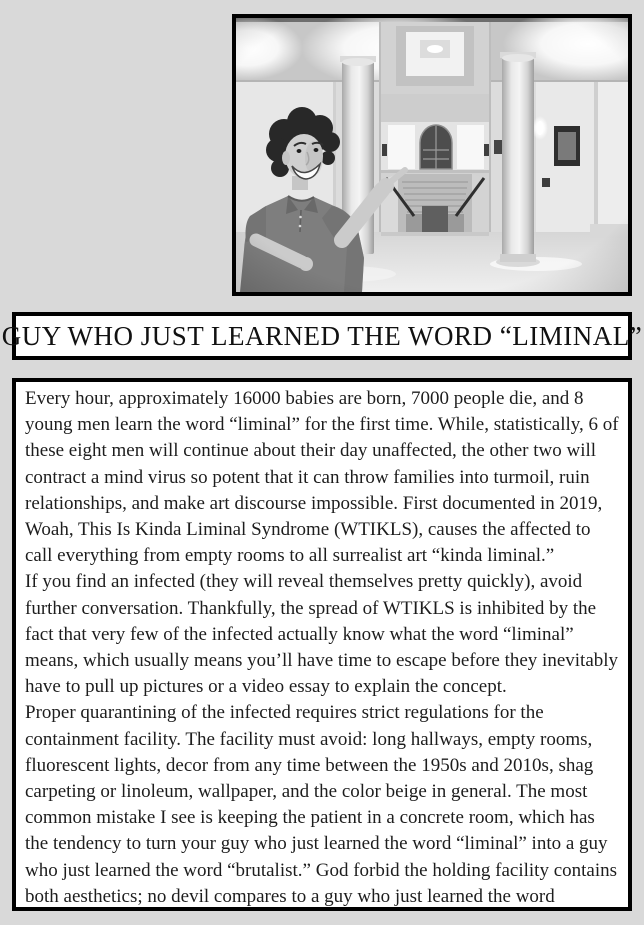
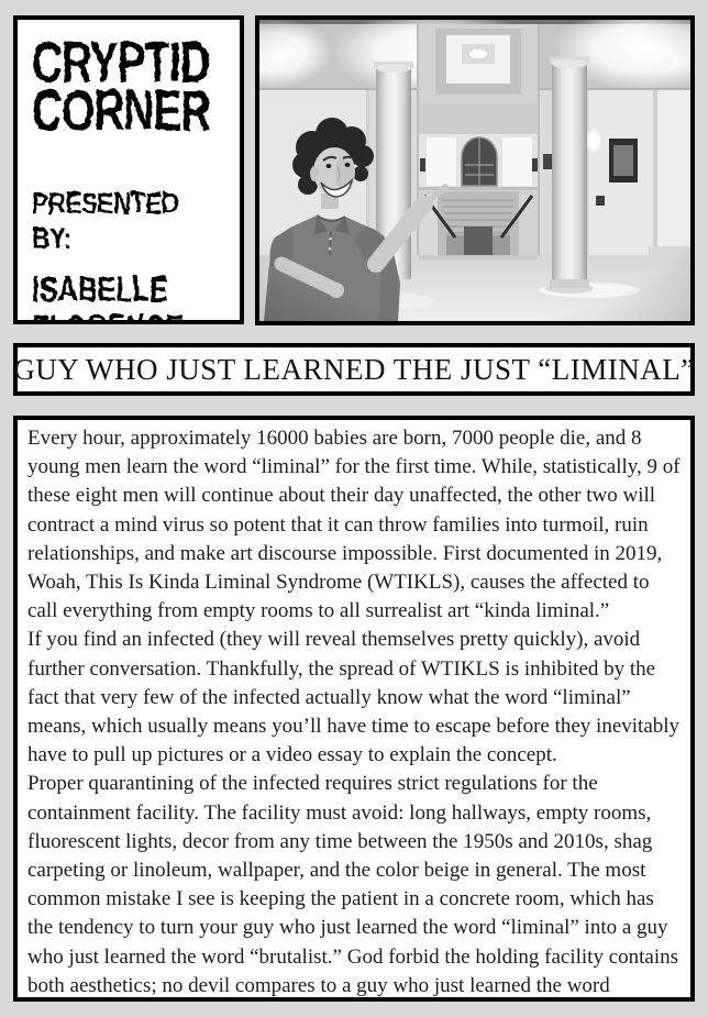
+ CRYPTID
+ CORNER
+ PRESENTED BY:
+ ISABELLE
- GUY WHO JUST LEARNED THE WORD “LIMINAL”
+ GUY WHO JUST LEARNED THE JUST “LIMINAL”
- Every hour, approximately 16000 babies are born, 7000 people die, and 8 young men learn the word “liminal” for the first time. While, statistically, 6 of these eight men will continue about their day unaffected, the other two will contract a mind virus so potent that it can throw families into turmoil, ruin relationships, and make art discourse impossible. First documented in 2019, Woah, This Is Kinda Liminal Syndrome (WTIKLS), causes the affected to call everything from empty rooms to all surrealist art “kinda liminal.”
+ Every hour, approximately 16000 babies are born, 7000 people die, and 8 young men learn the word “liminal” for the first time. While, statistically, 9 of these eight men will continue about their day unaffected, the other two will contract a mind virus so potent that it can throw families into turmoil, ruin relationships, and make art discourse impossible. First documented in 2019, Woah, This Is Kinda Liminal Syndrome (WTIKLS), causes the affected to call everything from empty rooms to all surrealist art “kinda liminal.”
  If you find an infected (they will reveal themselves pretty quickly), avoid further conversation. Thankfully, the spread of WTIKLS is inhibited by the fact that very few of the infected actually know what the word “liminal” means, which usually means you’ll have time to escape before they inevitably have to pull up pictures or a video essay to explain the concept.
  Proper quarantining of the infected requires strict regulations for the containment facility. The facility must avoid: long hallways, empty rooms, fluorescent lights, decor from any time between the 1950s and 2010s, shag carpeting or linoleum, wallpaper, and the color beige in general. The most common mistake I see is keeping the patient in a concrete room, which has the tendency to turn your guy who just learned the word “liminal” into a guy who just learned the word “brutalist.” God forbid the holding facility contains both aesthetics; no devil compares to a guy who just learned the word
